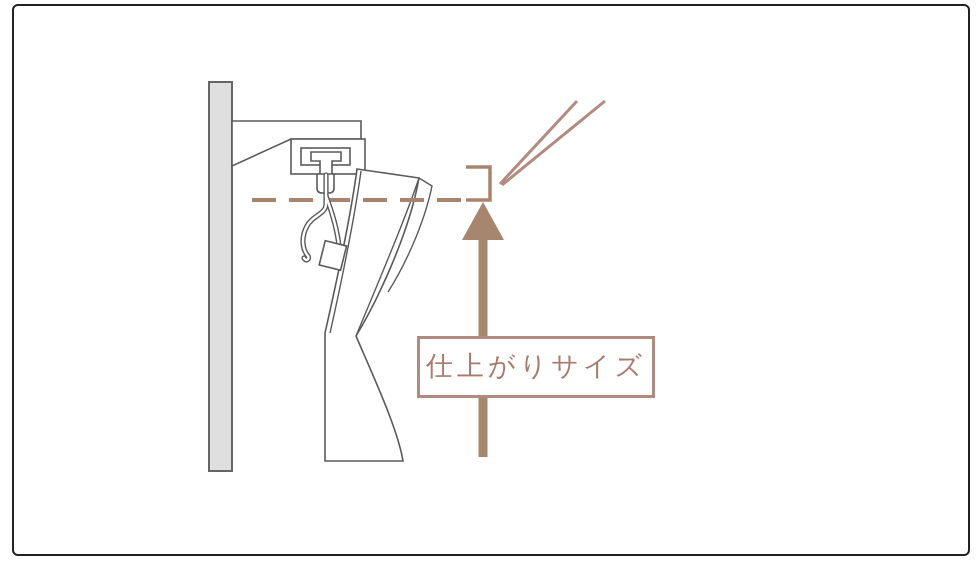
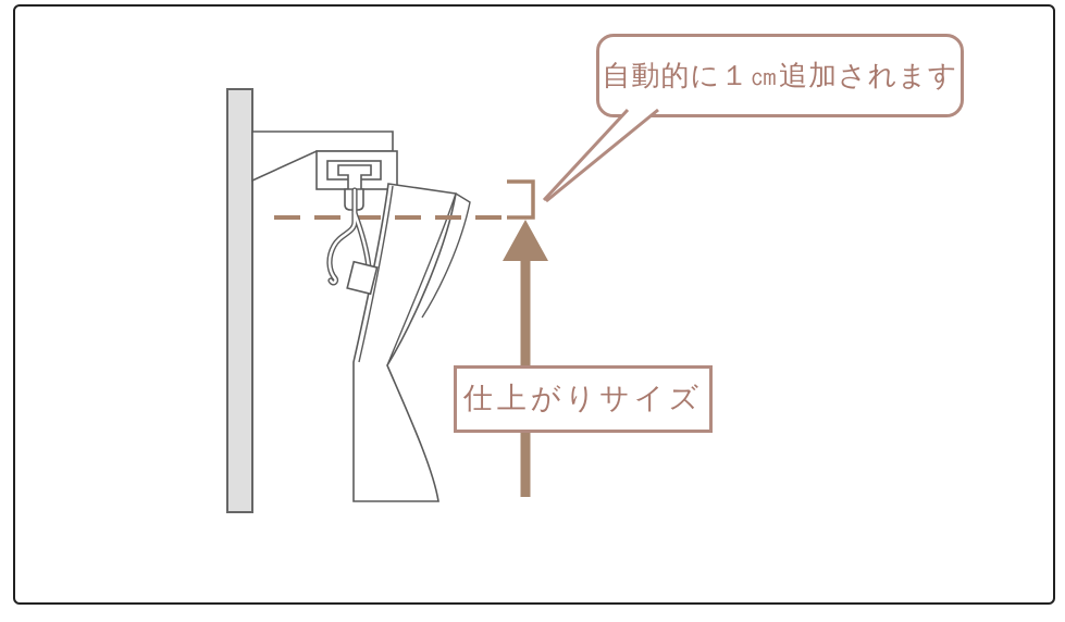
+ 自動的に１㎝追加されます
  仕上がりサイズ
